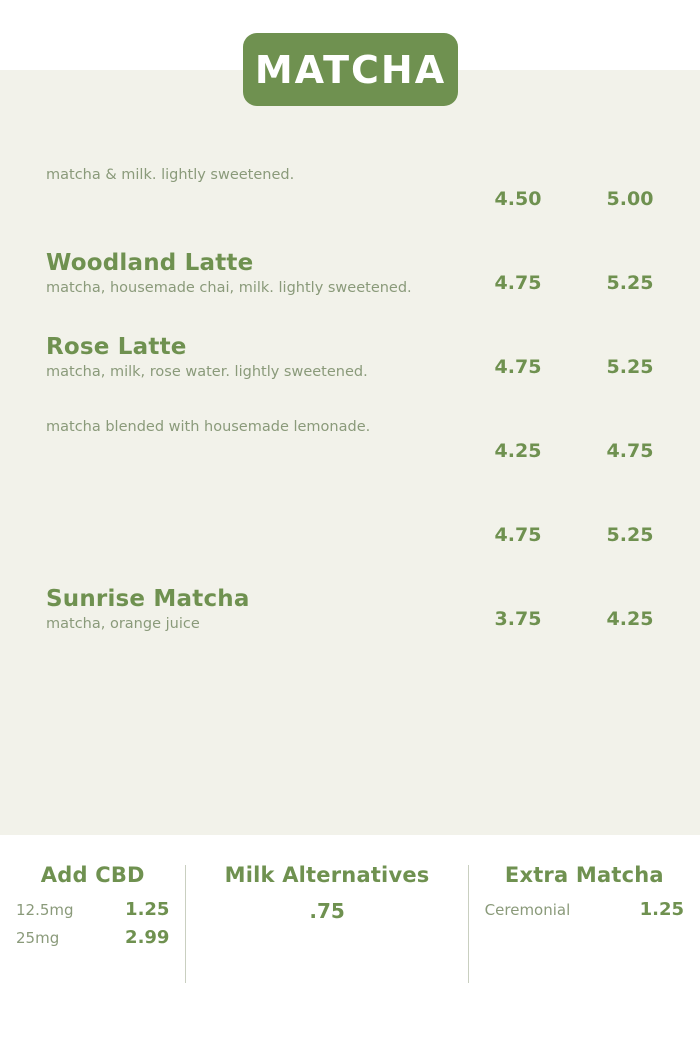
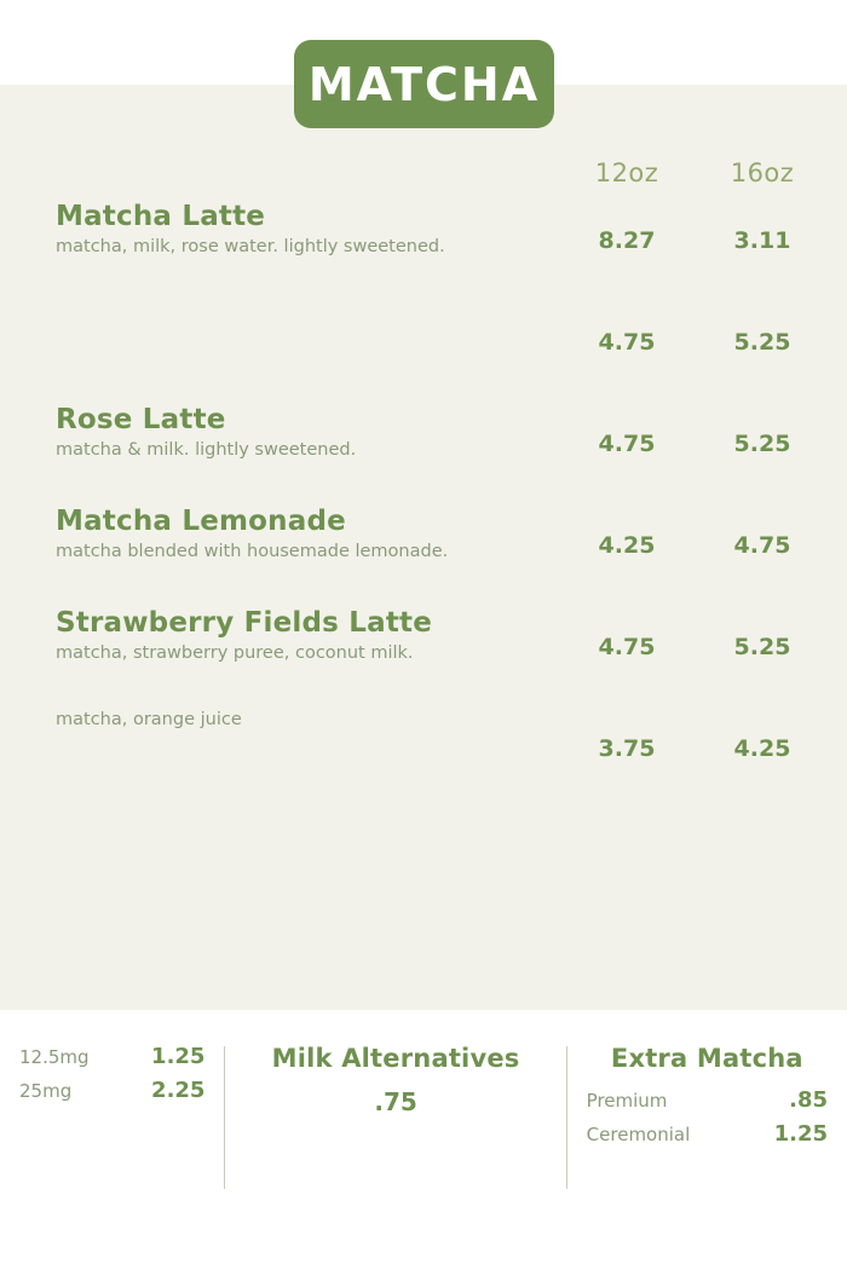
  MATCHA
+ 12oz
+ 16oz
+ Matcha Latte
- matcha & milk. lightly sweetened.
+ matcha, milk, rose water. lightly sweetened.
- 4.50
+ 8.27
- 5.00
+ 3.11
- Woodland Latte
- matcha, housemade chai, milk. lightly sweetened.
  4.75
  5.25
  Rose Latte
- matcha, milk, rose water. lightly sweetened.
+ matcha & milk. lightly sweetened.
  4.75
  5.25
+ Matcha Lemonade
  matcha blended with housemade lemonade.
  4.25
  4.75
+ Strawberry Fields Latte
+ matcha, strawberry puree, coconut milk.
  4.75
  5.25
- Sunrise Matcha
  matcha, orange juice
  3.75
  4.25
- Add CBD
  12.5mg
  1.25
  25mg
- 2.99
+ 2.25
  Milk Alternatives
  .75
  Extra Matcha
+ Premium
+ .85
  Ceremonial
  1.25
